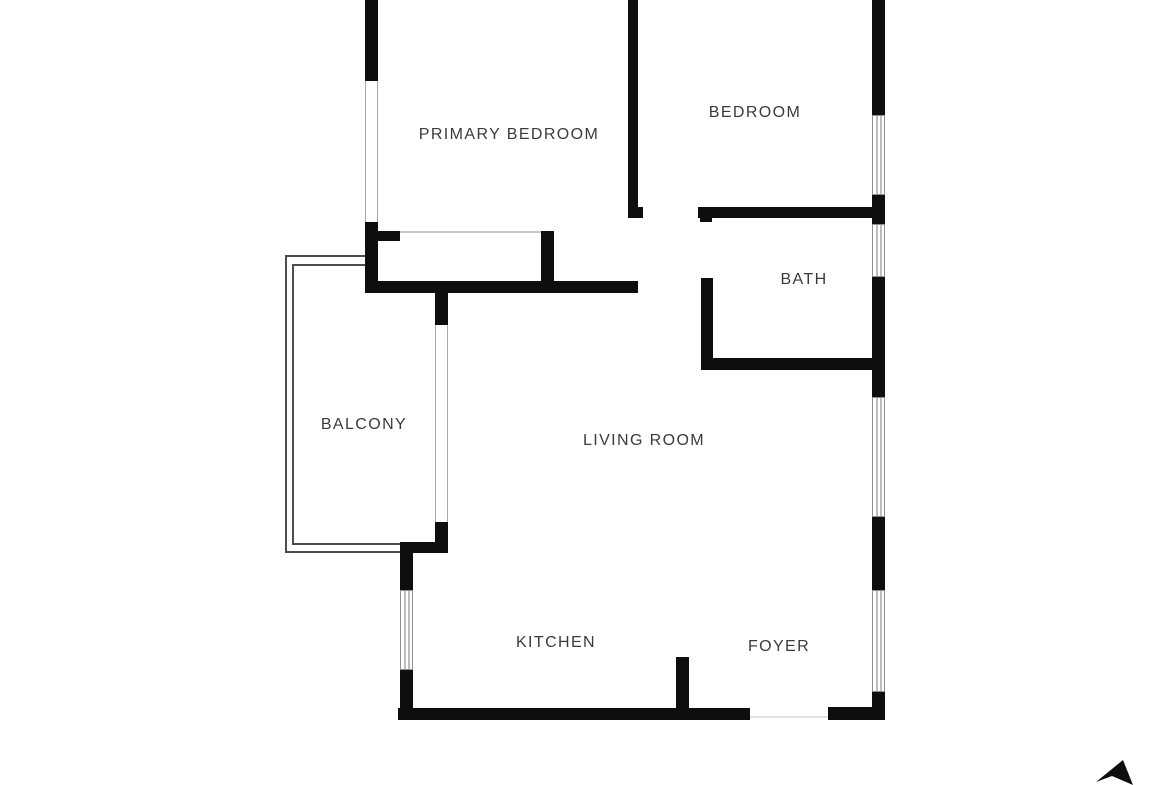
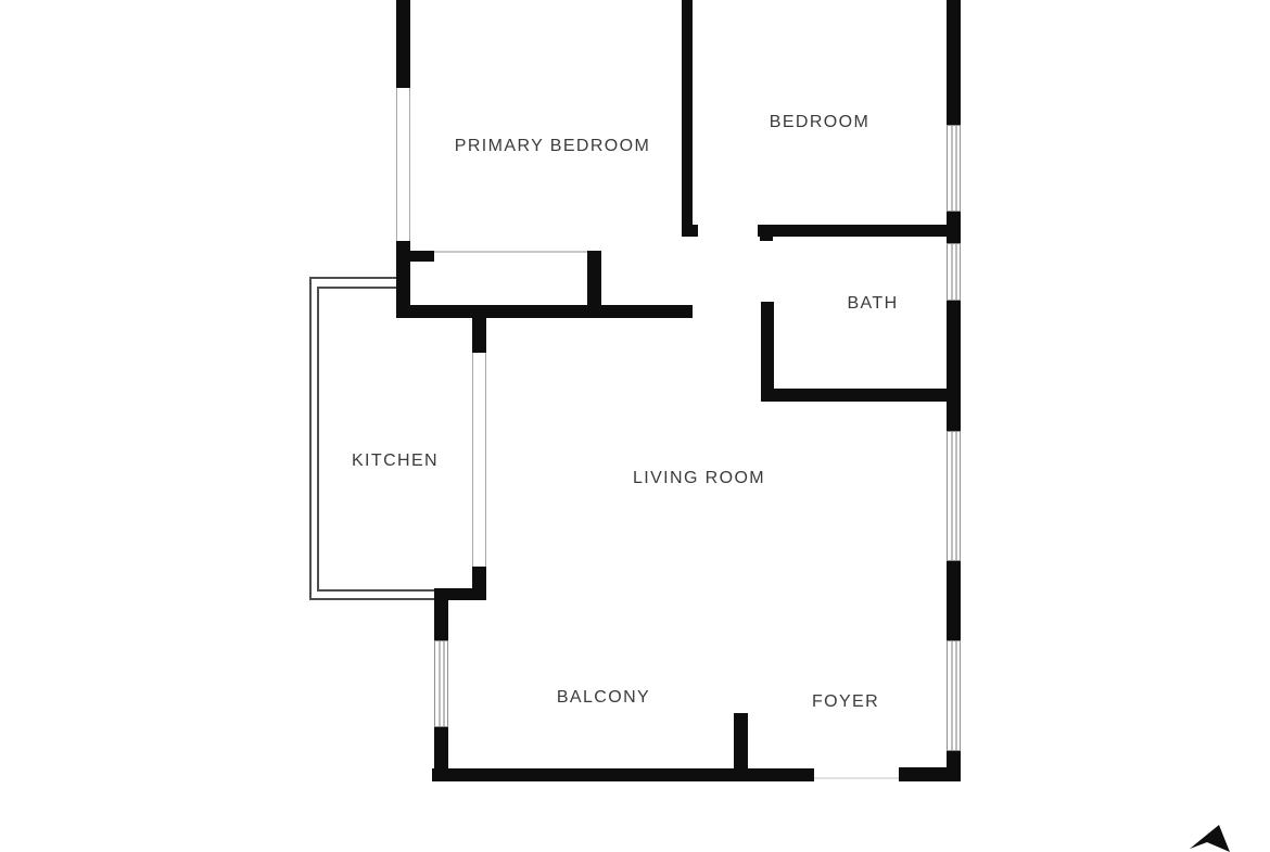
  PRIMARY BEDROOM
  BEDROOM
  BATH
- BALCONY
+ KITCHEN
  LIVING ROOM
- KITCHEN
+ BALCONY
  FOYER
